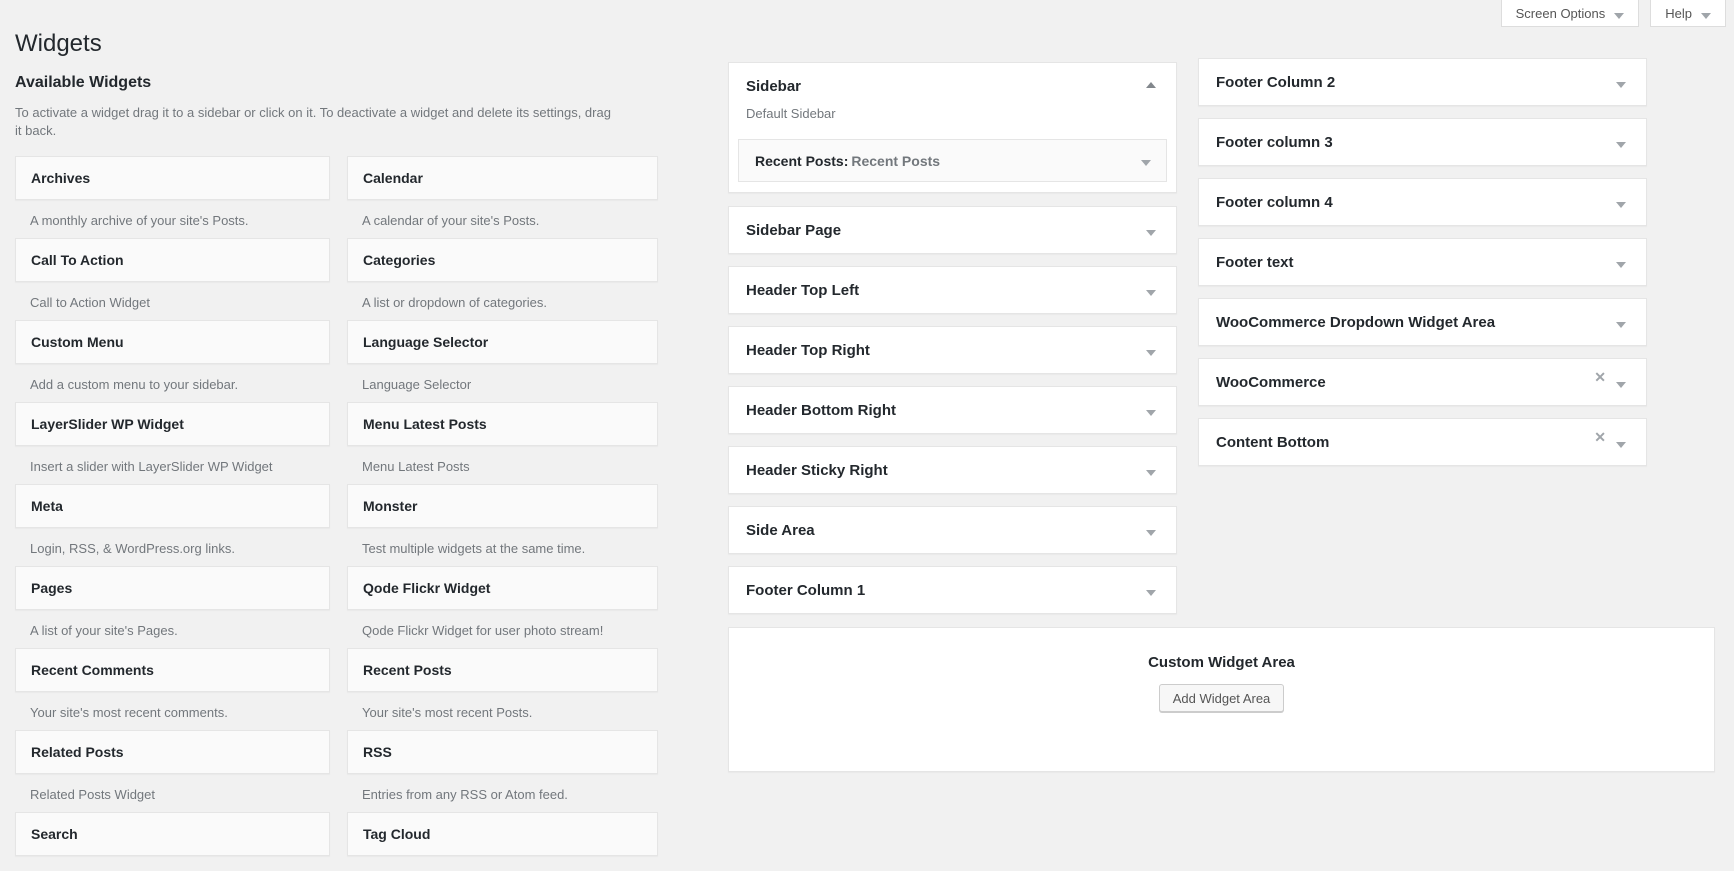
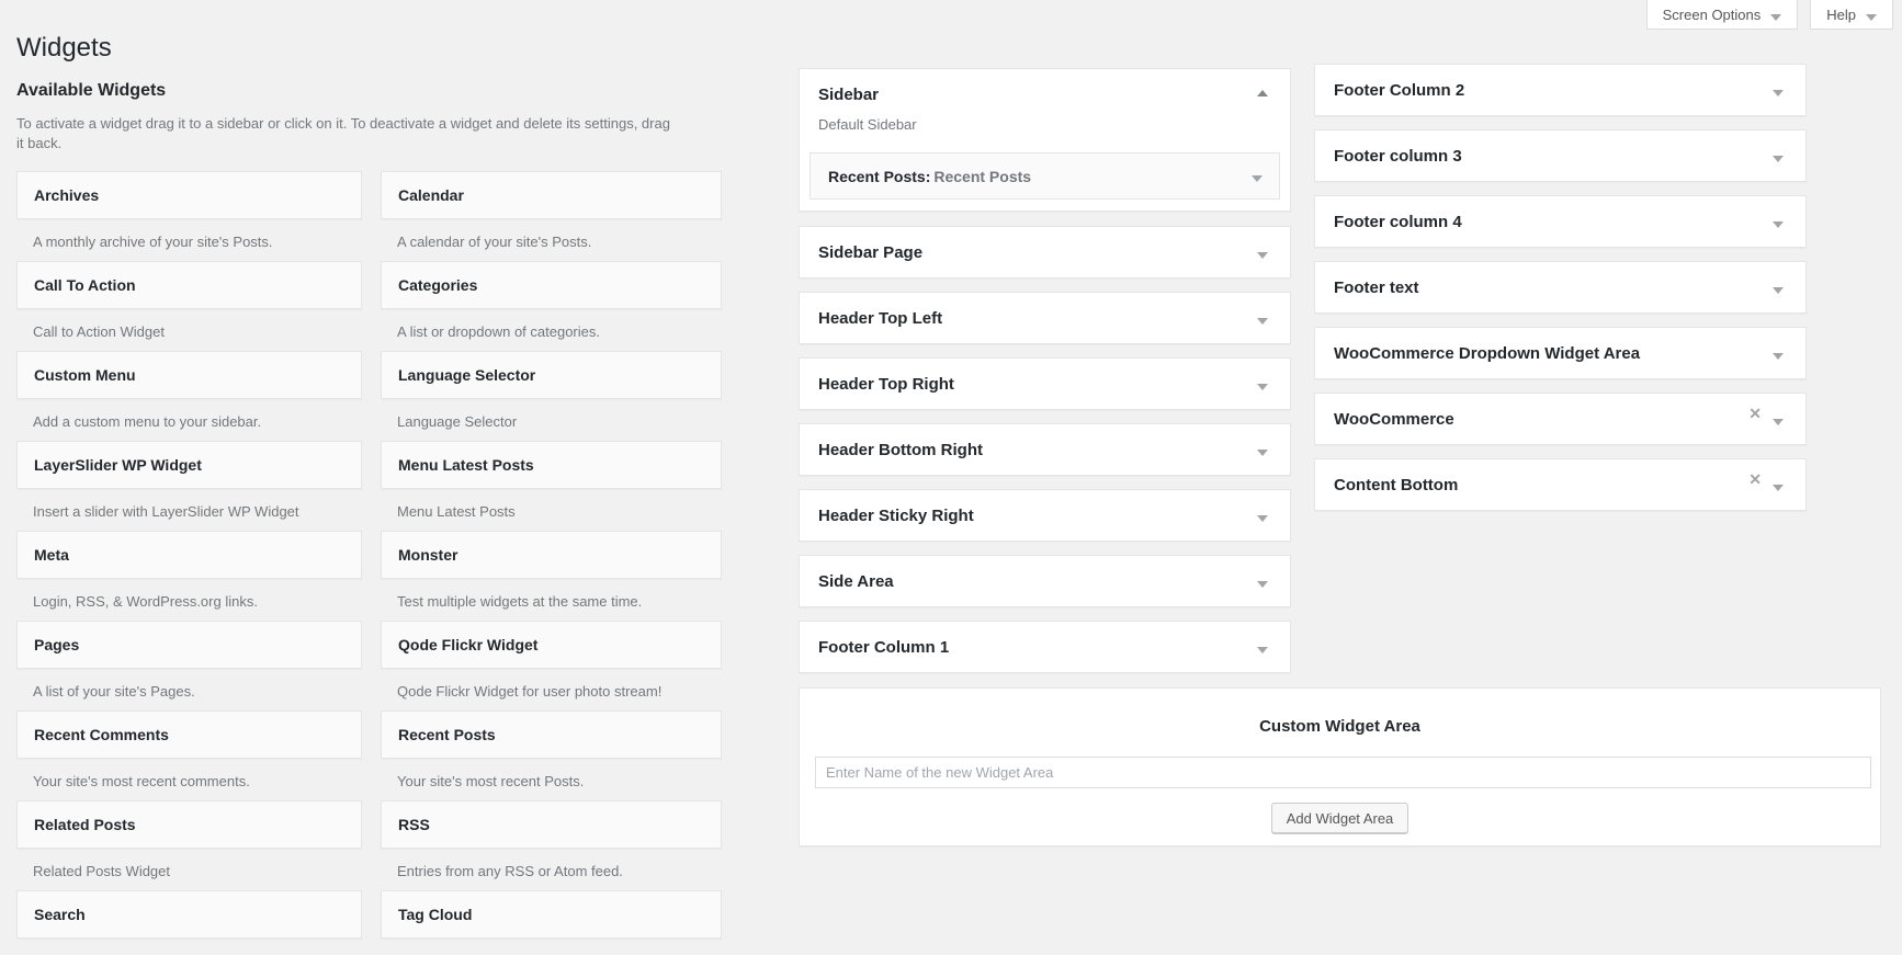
  Screen Options
  Help
  Widgets
  Available Widgets
  To activate a widget drag it to a sidebar or click on it. To deactivate a widget and delete its settings, drag it back.
  Archives
  A monthly archive of your site's Posts.
  Calendar
  A calendar of your site's Posts.
  Call To Action
  Call to Action Widget
  Categories
  A list or dropdown of categories.
  Custom Menu
  Add a custom menu to your sidebar.
  Language Selector
  Language Selector
  LayerSlider WP Widget
  Insert a slider with LayerSlider WP Widget
  Menu Latest Posts
  Menu Latest Posts
  Meta
  Login, RSS, & WordPress.org links.
  Monster
  Test multiple widgets at the same time.
  Pages
  A list of your site's Pages.
  Qode Flickr Widget
  Qode Flickr Widget for user photo stream!
  Recent Comments
  Your site's most recent comments.
  Recent Posts
  Your site's most recent Posts.
  Related Posts
  Related Posts Widget
  RSS
  Entries from any RSS or Atom feed.
  Search
  Tag Cloud
  Sidebar
  Default Sidebar
  Recent Posts: Recent Posts
  Sidebar Page
  Header Top Left
  Header Top Right
  Header Bottom Right
  Header Sticky Right
  Side Area
  Footer Column 1
  Footer Column 2
  Footer column 3
  Footer column 4
  Footer text
  WooCommerce Dropdown Widget Area
  WooCommerce
  ✕
  Content Bottom
  ✕
  Custom Widget Area
+ Enter Name of the new Widget Area
  Add Widget Area
